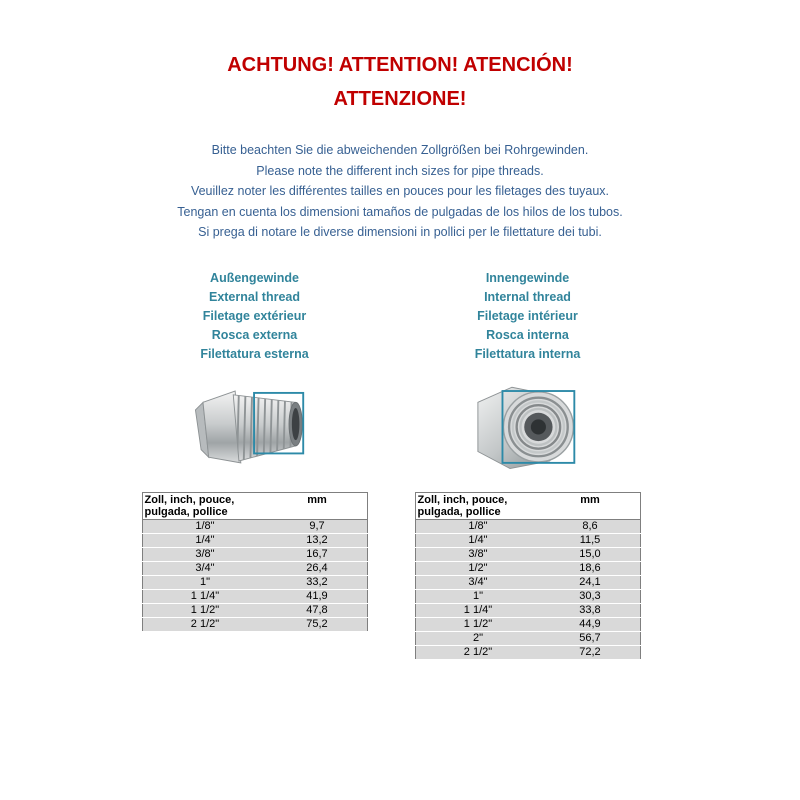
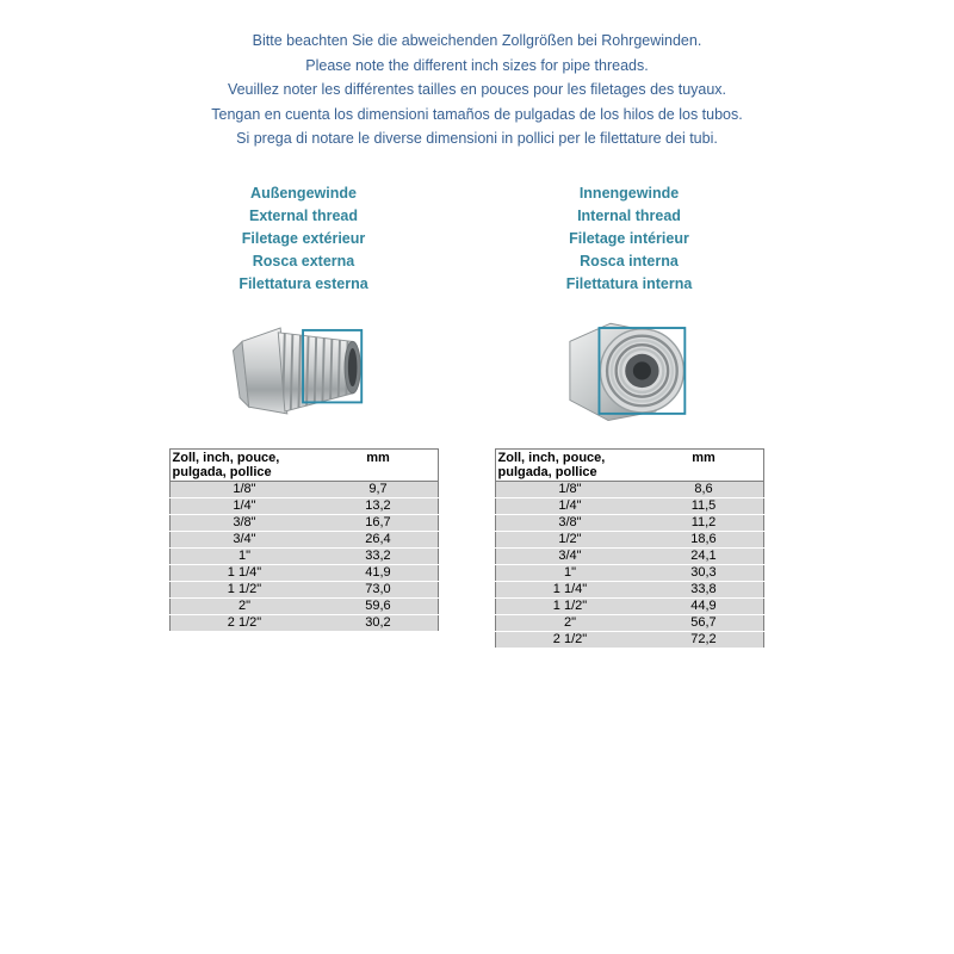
- ACHTUNG! ATTENTION! ATENCIÓN!
- ATTENZIONE!
  Bitte beachten Sie die abweichenden Zollgrößen bei Rohrgewinden.
  Please note the different inch sizes for pipe threads.
  Veuillez noter les différentes tailles en pouces pour les filetages des tuyaux.
  Tengan en cuenta los dimensioni tamaños de pulgadas de los hilos de los tubos.
  Si prega di notare le diverse dimensioni in pollici per le filettature dei tubi.
  Außengewinde
  External thread
  Filetage extérieur
  Rosca externa
  Filettatura esterna
  Zoll, inch, pouce, pulgada, pollice	mm
  1/8"	9,7
  1/4"	13,2
  3/8"	16,7
  3/4"	26,4
  1"	33,2
  1 1/4"	41,9
- 1 1/2"	47,8
+ 1 1/2"	73,0
+ 2"	59,6
- 2 1/2"	75,2
+ 2 1/2"	30,2
  Innengewinde
  Internal thread
  Filetage intérieur
  Rosca interna
  Filettatura interna
  Zoll, inch, pouce, pulgada, pollice	mm
  1/8"	8,6
  1/4"	11,5
- 3/8"	15,0
+ 3/8"	11,2
  1/2"	18,6
  3/4"	24,1
  1"	30,3
  1 1/4"	33,8
  1 1/2"	44,9
  2"	56,7
  2 1/2"	72,2
